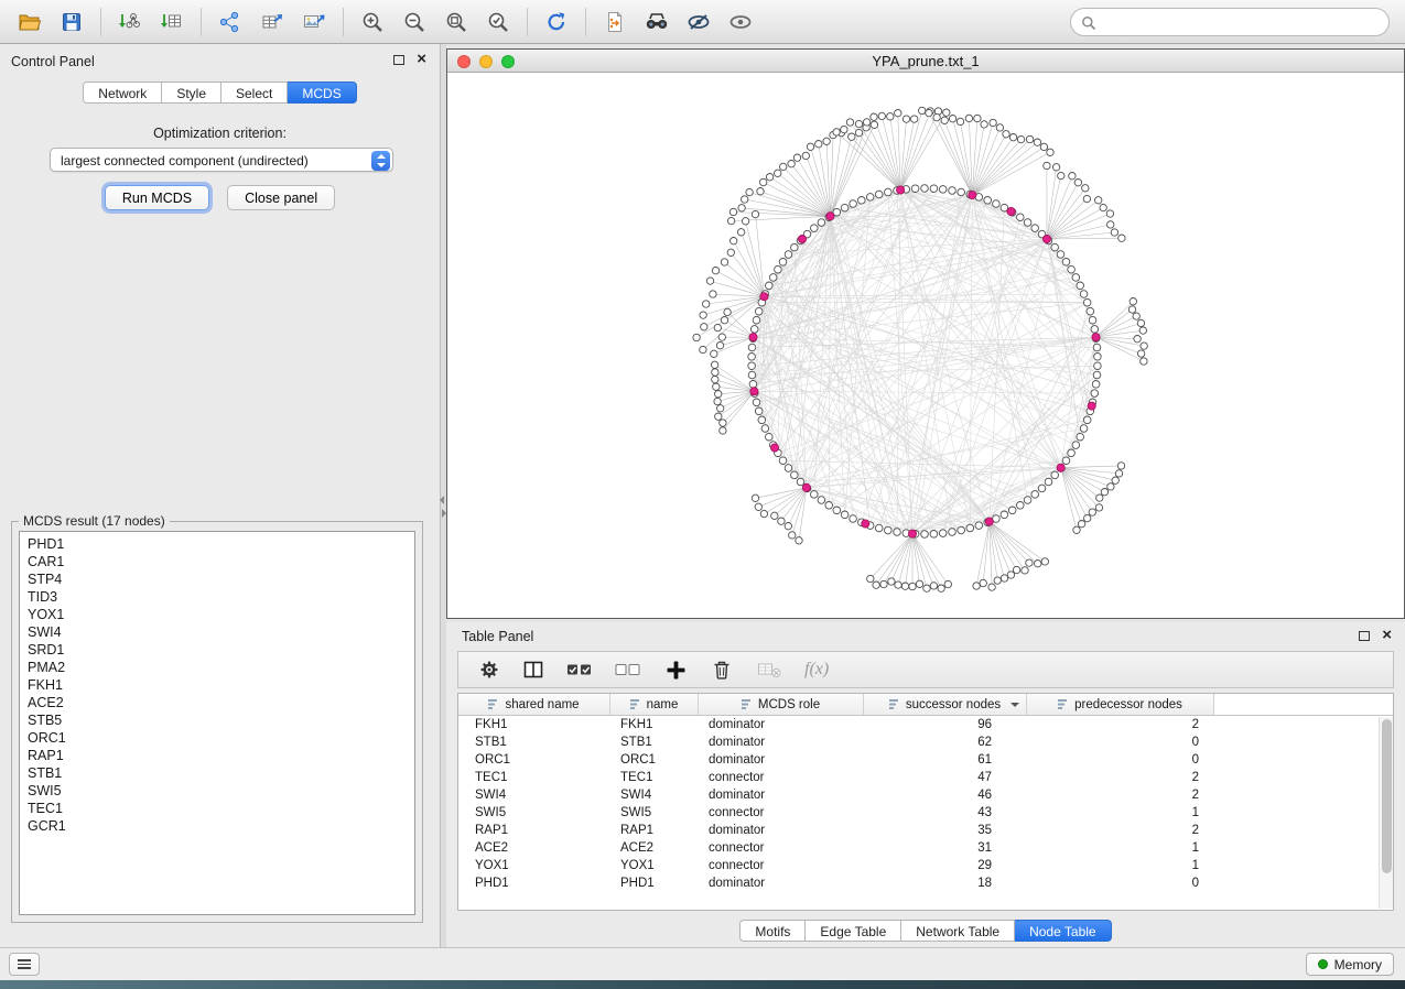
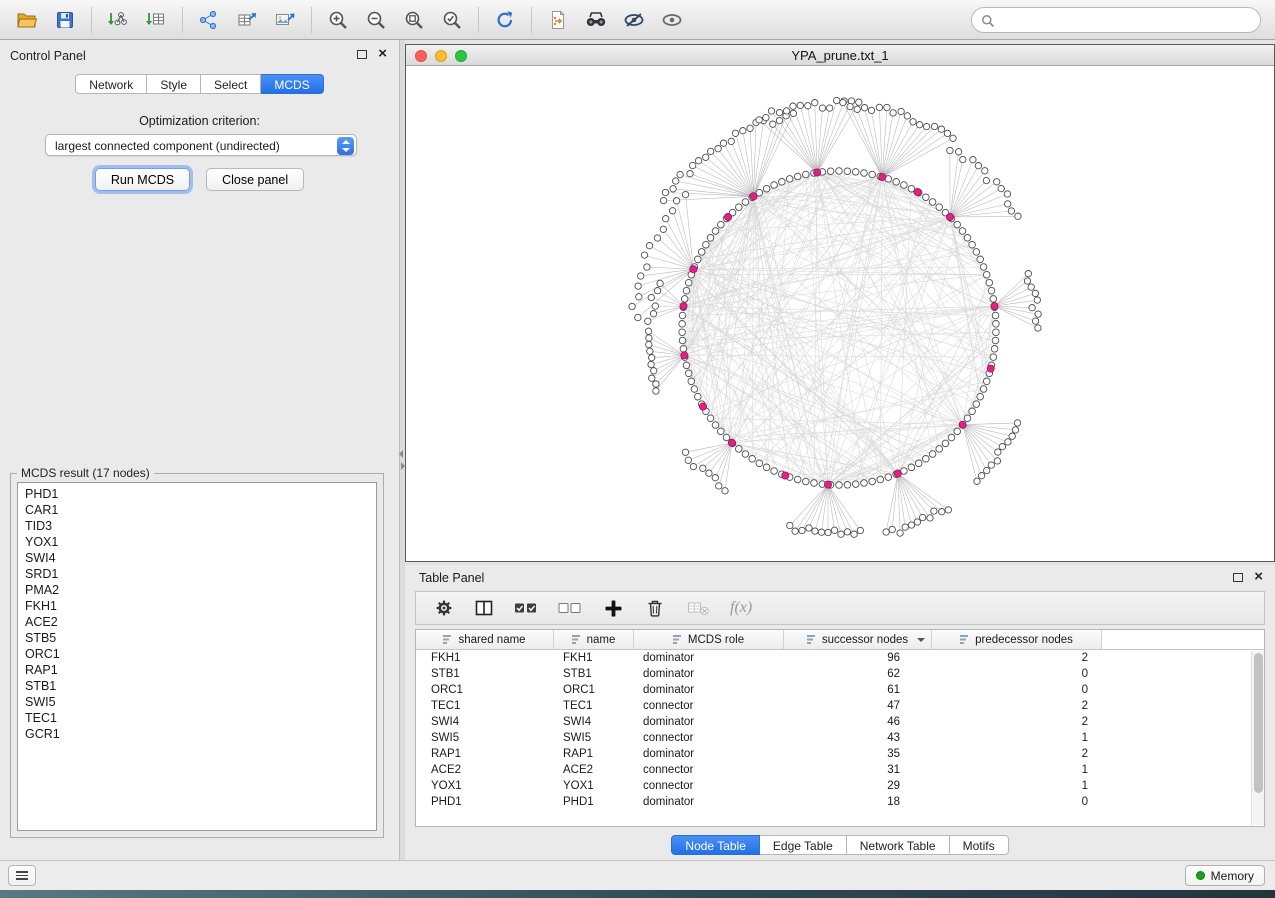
  Control Panel
  ×
  Network
  Style
  Select
  MCDS
  Optimization criterion:
  largest connected component (undirected)
  Run MCDS
  Close panel
  MCDS result (17 nodes)
  PHD1
  CAR1
- STP4
  TID3
  YOX1
  SWI4
  SRD1
  PMA2
  FKH1
  ACE2
  STB5
  ORC1
  RAP1
  STB1
  SWI5
  TEC1
  GCR1
  YPA_prune.txt_1
  Table Panel
  ×
  f(x)
  shared name
  name
  MCDS role
  successor nodes
  predecessor nodes
  FKH1
  FKH1
  dominator
  96
  2
  STB1
  STB1
  dominator
  62
  0
  ORC1
  ORC1
  dominator
  61
  0
  TEC1
  TEC1
  connector
  47
  2
  SWI4
  SWI4
  dominator
  46
  2
  SWI5
  SWI5
  connector
  43
  1
  RAP1
  RAP1
  dominator
  35
  2
  ACE2
  ACE2
  connector
  31
  1
  YOX1
  YOX1
  connector
  29
  1
  PHD1
  PHD1
  dominator
  18
  0
- Motifs
+ Node Table
  Edge Table
  Network Table
- Node Table
+ Motifs
  Memory
